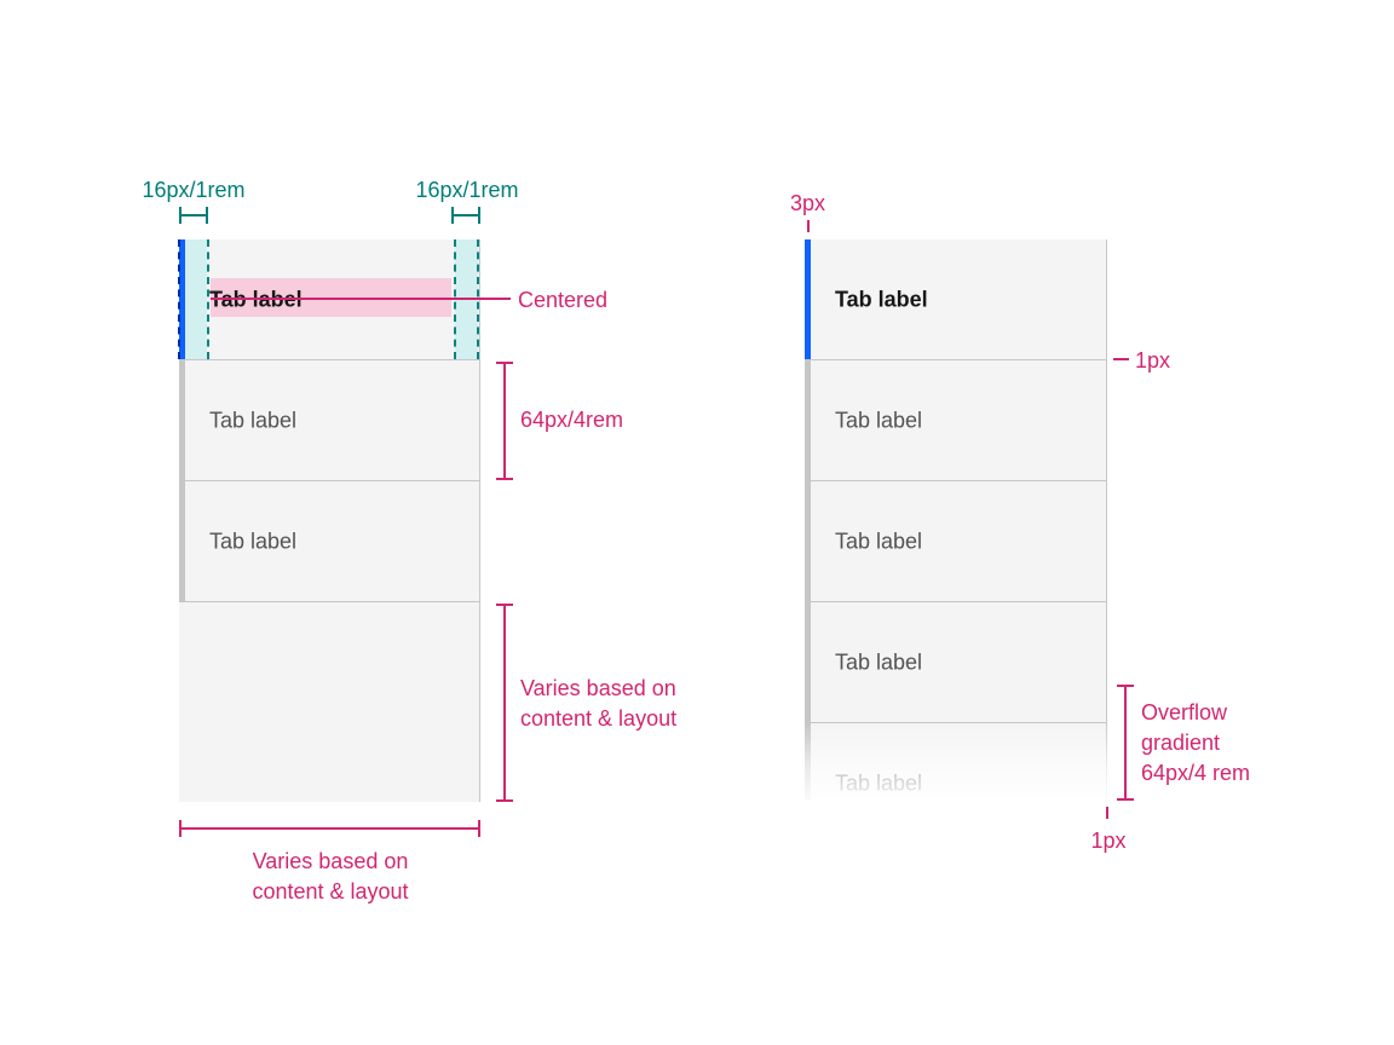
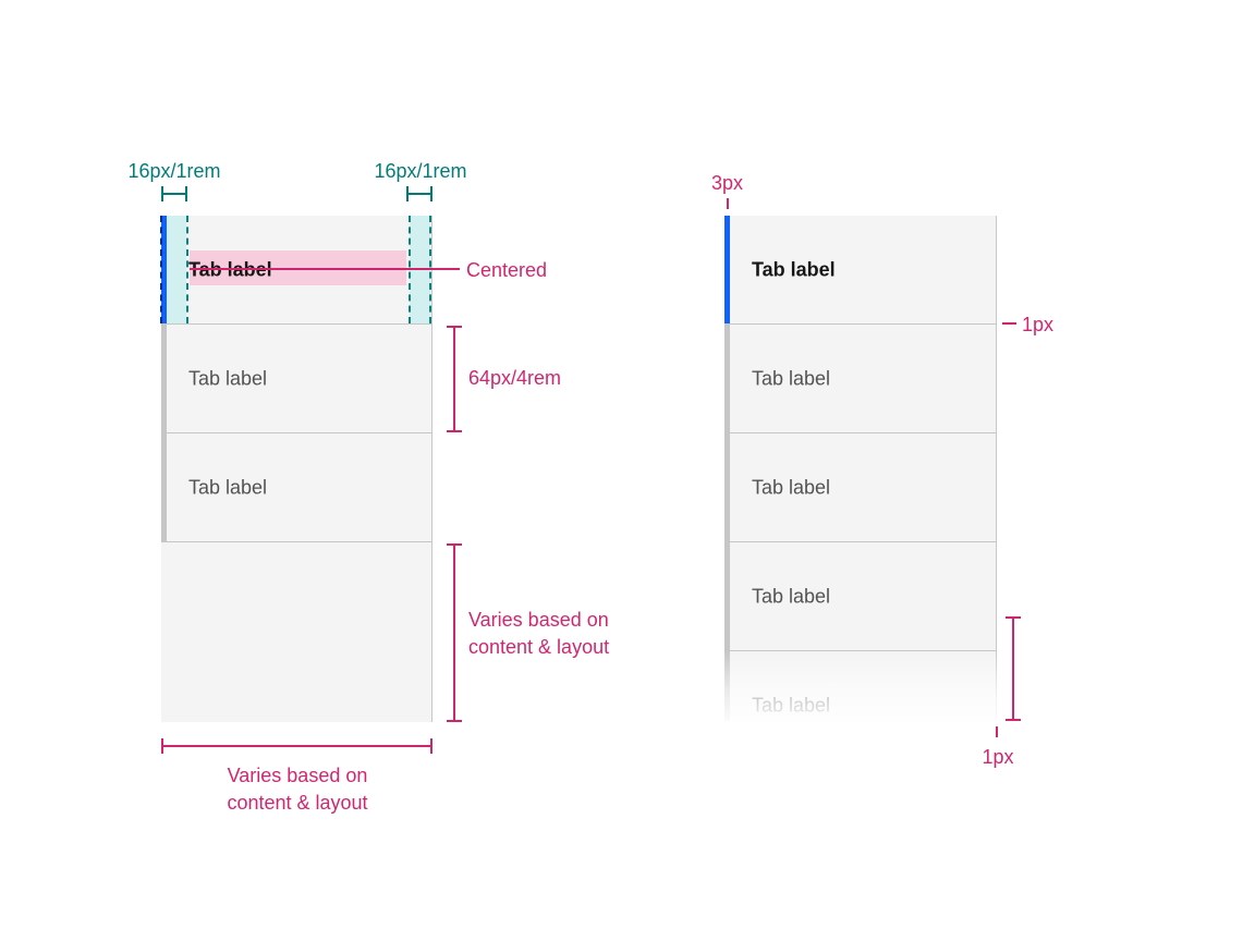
  16px/1rem
  16px/1rem
  Tab label
  Tab label
  Centered
  64px/4rem
  Varies based on
  content & layout
  Varies based on
  content & layout
  3px
  Tab label
  Tab label
  Tab label
  Tab label
  1px
- Overflow
- gradient
- 64px/4 rem
  1px
